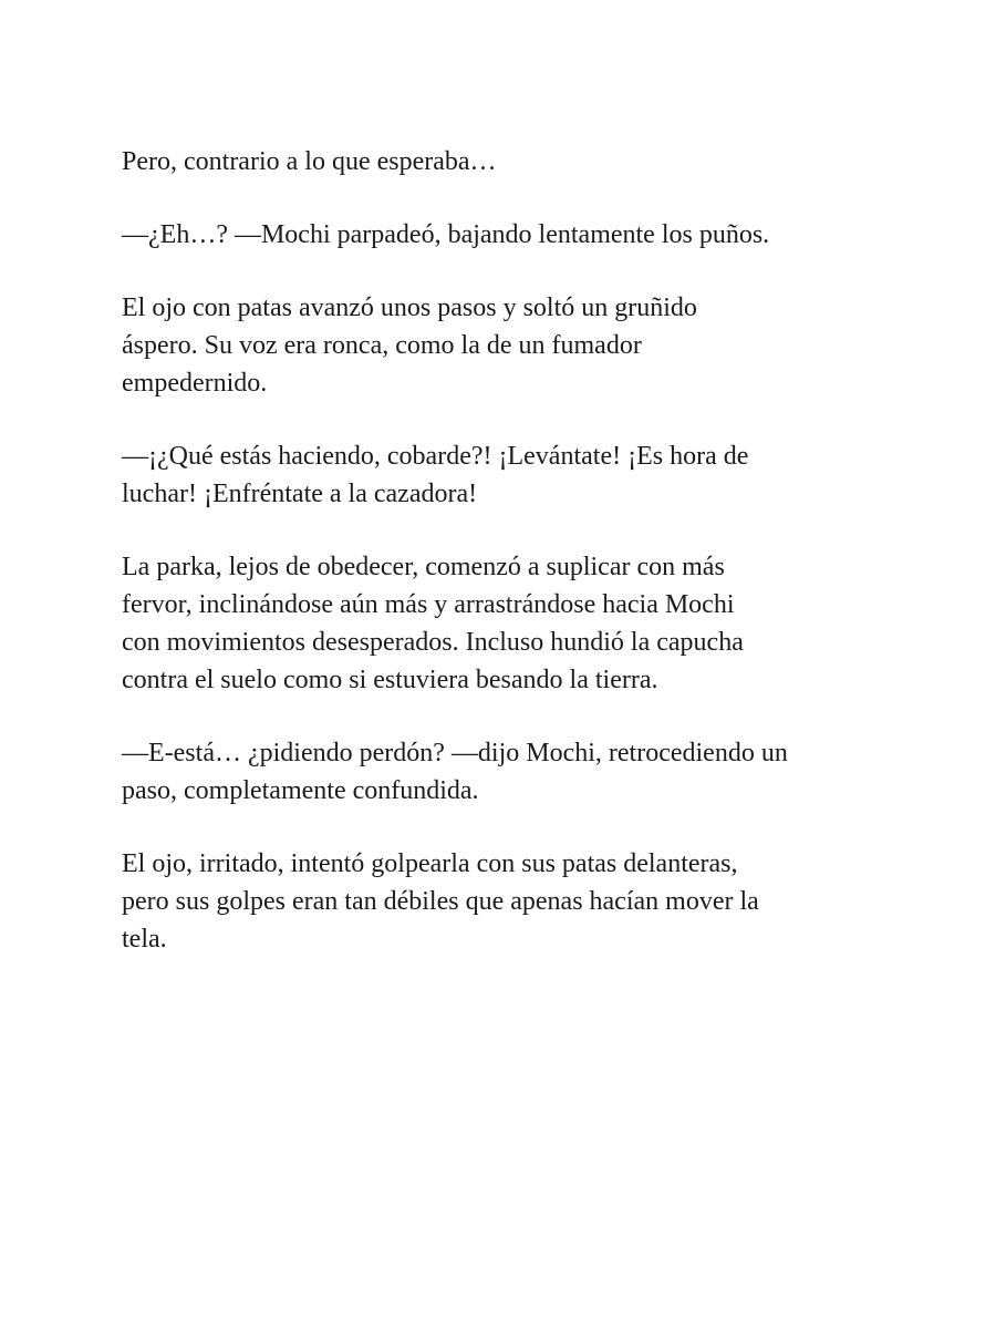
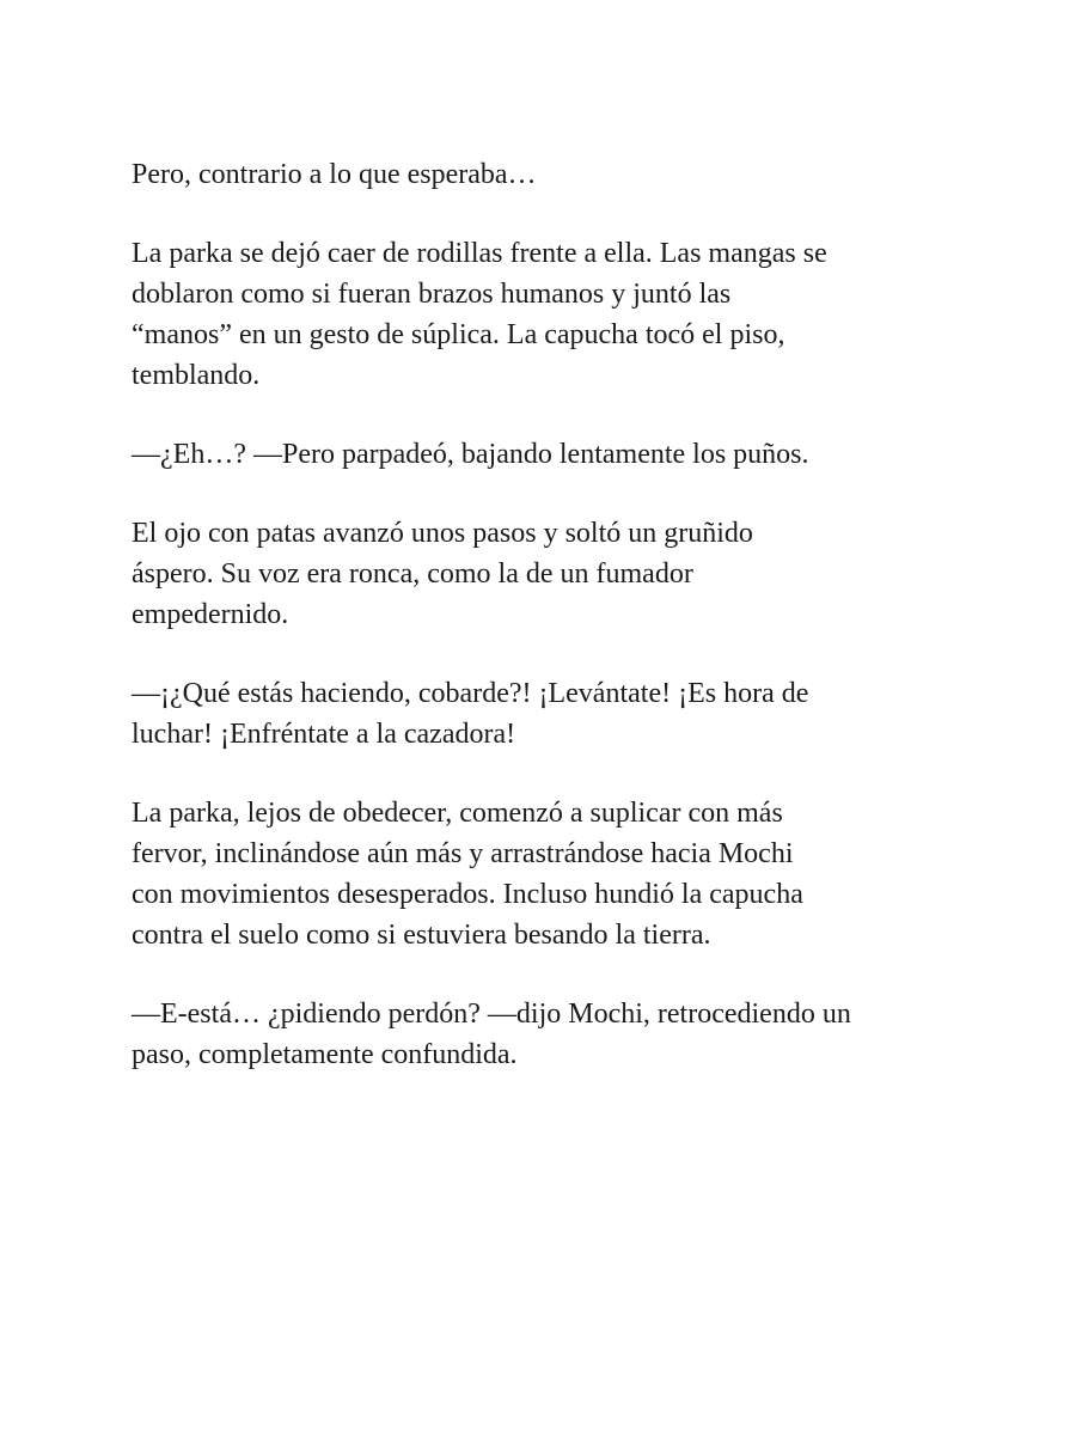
  Pero, contrario a lo que esperaba…
+ La parka se dejó caer de rodillas frente a ella. Las mangas se
+ doblaron como si fueran brazos humanos y juntó las
+ “manos” en un gesto de súplica. La capucha tocó el piso,
+ temblando.
- —¿Eh…? —Mochi parpadeó, bajando lentamente los puños.
+ —¿Eh…? —Pero parpadeó, bajando lentamente los puños.
  El ojo con patas avanzó unos pasos y soltó un gruñido
  áspero. Su voz era ronca, como la de un fumador
  empedernido.
  —¡¿Qué estás haciendo, cobarde?! ¡Levántate! ¡Es hora de
  luchar! ¡Enfréntate a la cazadora!
  La parka, lejos de obedecer, comenzó a suplicar con más
  fervor, inclinándose aún más y arrastrándose hacia Mochi
  con movimientos desesperados. Incluso hundió la capucha
  contra el suelo como si estuviera besando la tierra.
  —E-está… ¿pidiendo perdón? —dijo Mochi, retrocediendo un
  paso, completamente confundida.
- El ojo, irritado, intentó golpearla con sus patas delanteras,
- pero sus golpes eran tan débiles que apenas hacían mover la
- tela.
